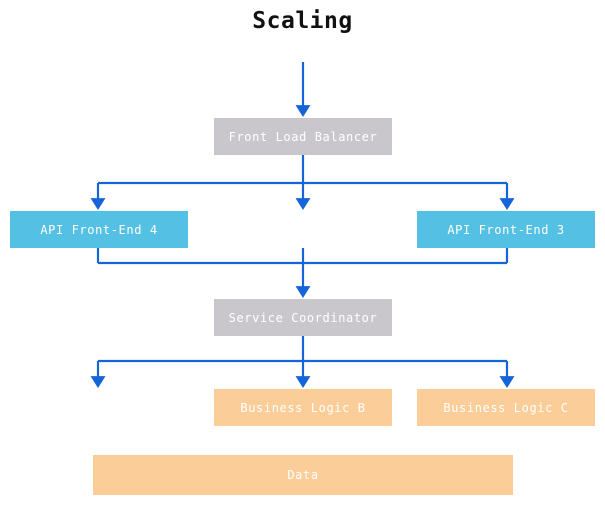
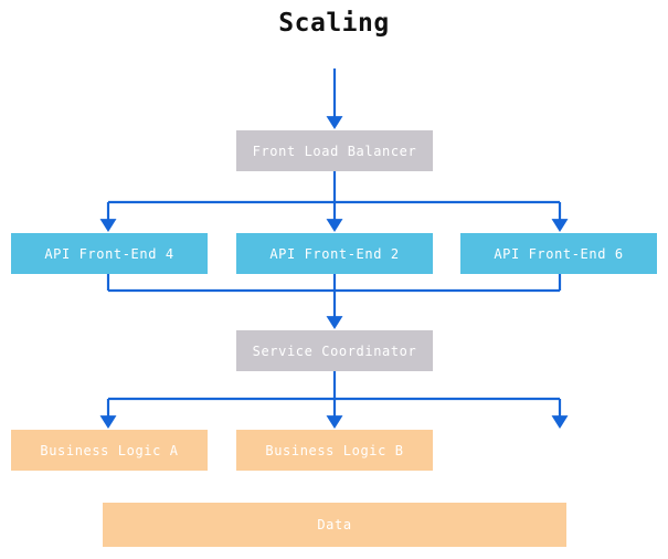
  Scaling
  Front Load Balancer
  API Front-End 4
+ API Front-End 2
- API Front-End 3
+ API Front-End 6
  Service Coordinator
+ Business Logic A
  Business Logic B
- Business Logic C
  Data
